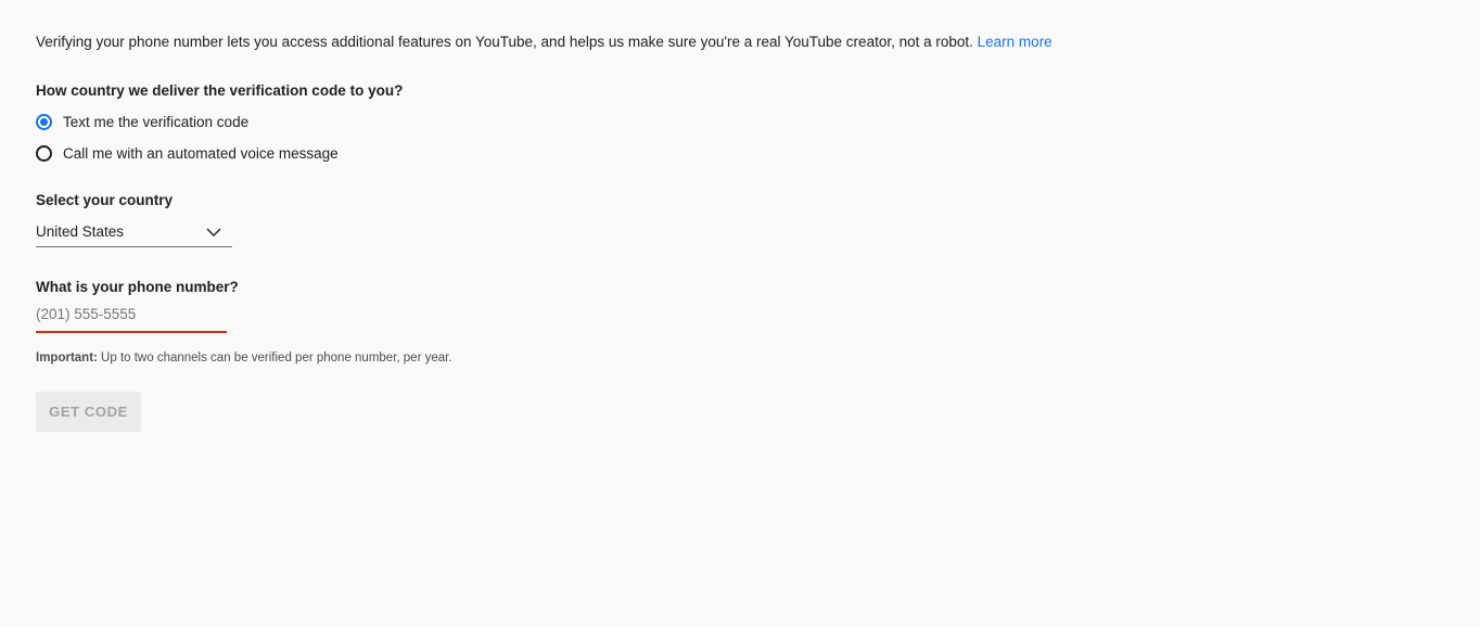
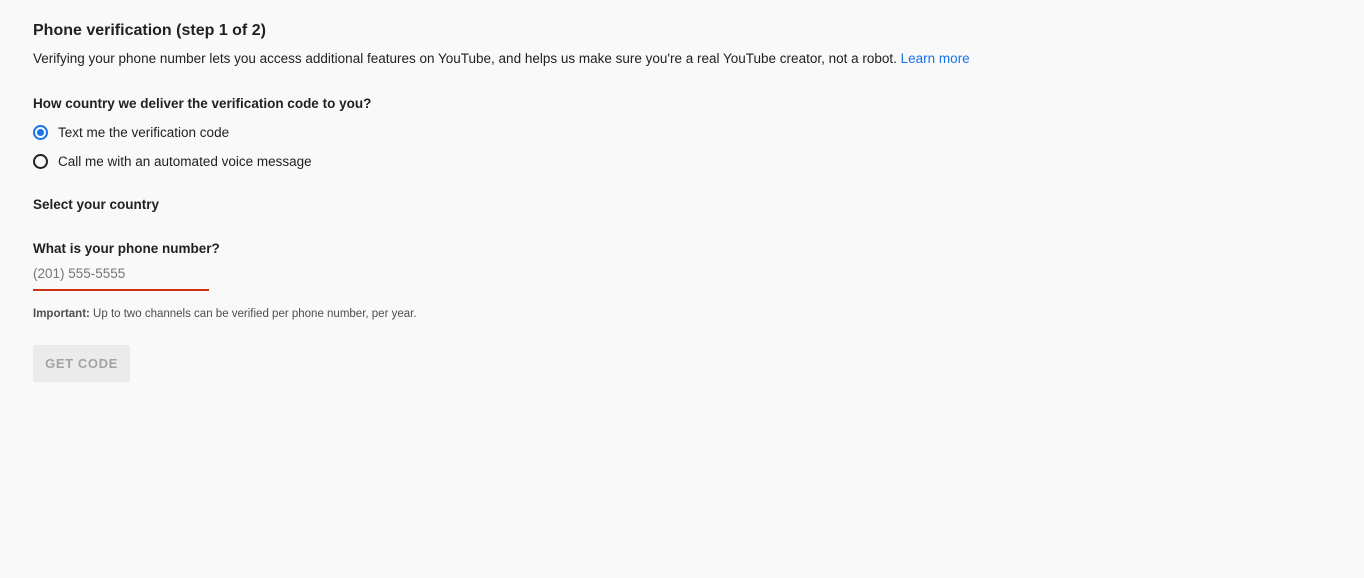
+ Phone verification (step 1 of 2)
  Verifying your phone number lets you access additional features on YouTube, and helps us make sure you're a real YouTube creator, not a robot. Learn more
  How country we deliver the verification code to you?
  Text me the verification code
  Call me with an automated voice message
  Select your country
- United States
  What is your phone number?
  (201) 555-5555
  Important: Up to two channels can be verified per phone number, per year.
  GET CODE
